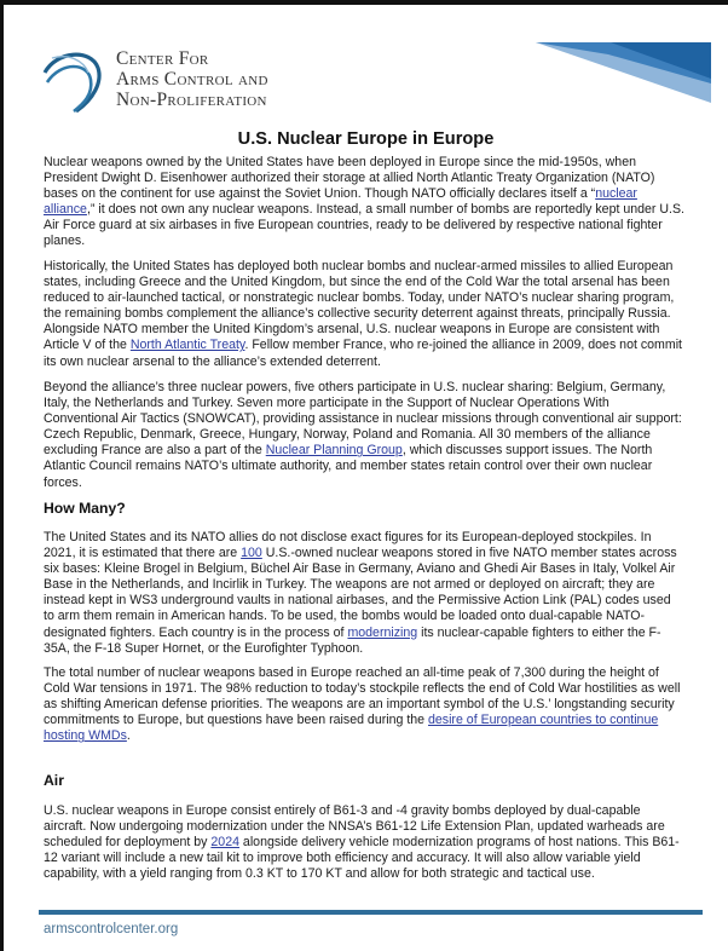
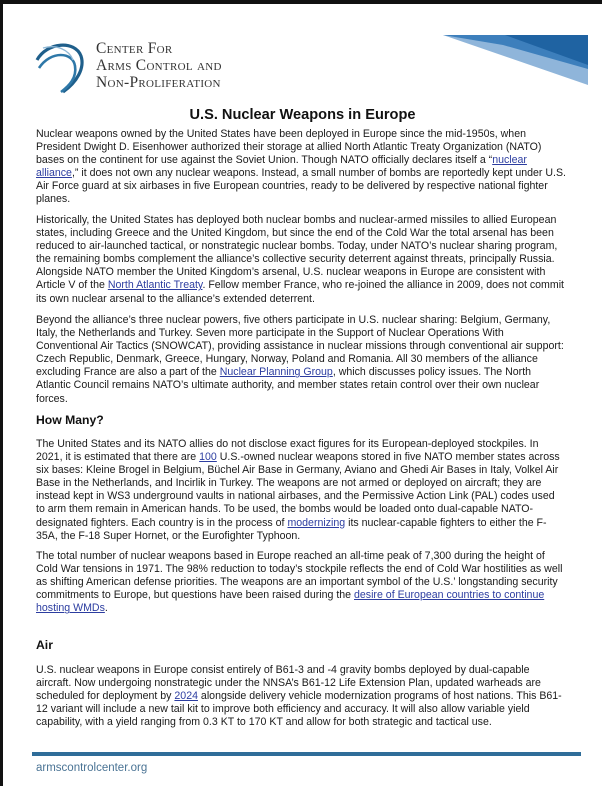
  Center For
  Arms Control and
  Non-Proliferation
- U.S. Nuclear Europe in Europe
+ U.S. Nuclear Weapons in Europe
  Nuclear weapons owned by the United States have been deployed in Europe since the mid-1950s, when President Dwight D. Eisenhower authorized their storage at allied North Atlantic Treaty Organization (NATO) bases on the continent for use against the Soviet Union. Though NATO officially declares itself a “nuclear alliance,” it does not own any nuclear weapons. Instead, a small number of bombs are reportedly kept under U.S. Air Force guard at six airbases in five European countries, ready to be delivered by respective national fighter planes.
  Historically, the United States has deployed both nuclear bombs and nuclear-armed missiles to allied European states, including Greece and the United Kingdom, but since the end of the Cold War the total arsenal has been reduced to air-launched tactical, or nonstrategic nuclear bombs. Today, under NATO’s nuclear sharing program, the remaining bombs complement the alliance’s collective security deterrent against threats, principally Russia. Alongside NATO member the United Kingdom’s arsenal, U.S. nuclear weapons in Europe are consistent with Article V of the North Atlantic Treaty. Fellow member France, who re-joined the alliance in 2009, does not commit its own nuclear arsenal to the alliance’s extended deterrent.
- Beyond the alliance’s three nuclear powers, five others participate in U.S. nuclear sharing: Belgium, Germany, Italy, the Netherlands and Turkey. Seven more participate in the Support of Nuclear Operations With Conventional Air Tactics (SNOWCAT), providing assistance in nuclear missions through conventional air support: Czech Republic, Denmark, Greece, Hungary, Norway, Poland and Romania. All 30 members of the alliance excluding France are also a part of the Nuclear Planning Group, which discusses support issues. The North Atlantic Council remains NATO’s ultimate authority, and member states retain control over their own nuclear forces.
+ Beyond the alliance’s three nuclear powers, five others participate in U.S. nuclear sharing: Belgium, Germany, Italy, the Netherlands and Turkey. Seven more participate in the Support of Nuclear Operations With Conventional Air Tactics (SNOWCAT), providing assistance in nuclear missions through conventional air support: Czech Republic, Denmark, Greece, Hungary, Norway, Poland and Romania. All 30 members of the alliance excluding France are also a part of the Nuclear Planning Group, which discusses policy issues. The North Atlantic Council remains NATO’s ultimate authority, and member states retain control over their own nuclear forces.
  How Many?
  The United States and its NATO allies do not disclose exact figures for its European-deployed stockpiles. In 2021, it is estimated that there are 100 U.S.-owned nuclear weapons stored in five NATO member states across six bases: Kleine Brogel in Belgium, Büchel Air Base in Germany, Aviano and Ghedi Air Bases in Italy, Volkel Air Base in the Netherlands, and Incirlik in Turkey. The weapons are not armed or deployed on aircraft; they are instead kept in WS3 underground vaults in national airbases, and the Permissive Action Link (PAL) codes used to arm them remain in American hands. To be used, the bombs would be loaded onto dual-capable NATO-designated fighters. Each country is in the process of modernizing its nuclear-capable fighters to either the F-35A, the F-18 Super Hornet, or the Eurofighter Typhoon.
  The total number of nuclear weapons based in Europe reached an all-time peak of 7,300 during the height of Cold War tensions in 1971. The 98% reduction to today’s stockpile reflects the end of Cold War hostilities as well as shifting American defense priorities. The weapons are an important symbol of the U.S.’ longstanding security commitments to Europe, but questions have been raised during the desire of European countries to continue hosting WMDs.
  Air
- U.S. nuclear weapons in Europe consist entirely of B61-3 and -4 gravity bombs deployed by dual-capable aircraft. Now undergoing modernization under the NNSA’s B61-12 Life Extension Plan, updated warheads are scheduled for deployment by 2024 alongside delivery vehicle modernization programs of host nations. This B61-12 variant will include a new tail kit to improve both efficiency and accuracy. It will also allow variable yield capability, with a yield ranging from 0.3 KT to 170 KT and allow for both strategic and tactical use.
+ U.S. nuclear weapons in Europe consist entirely of B61-3 and -4 gravity bombs deployed by dual-capable aircraft. Now undergoing nonstrategic under the NNSA’s B61-12 Life Extension Plan, updated warheads are scheduled for deployment by 2024 alongside delivery vehicle modernization programs of host nations. This B61-12 variant will include a new tail kit to improve both efficiency and accuracy. It will also allow variable yield capability, with a yield ranging from 0.3 KT to 170 KT and allow for both strategic and tactical use.
  armscontrolcenter.org
